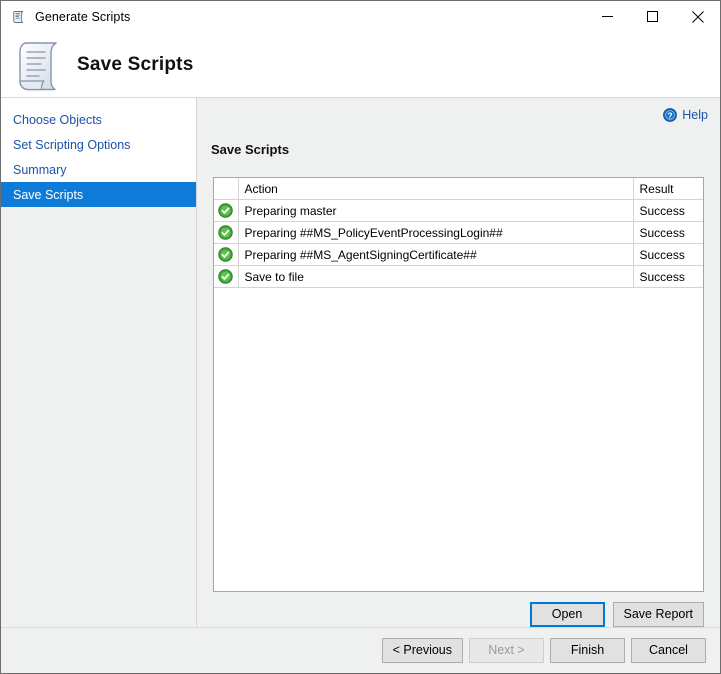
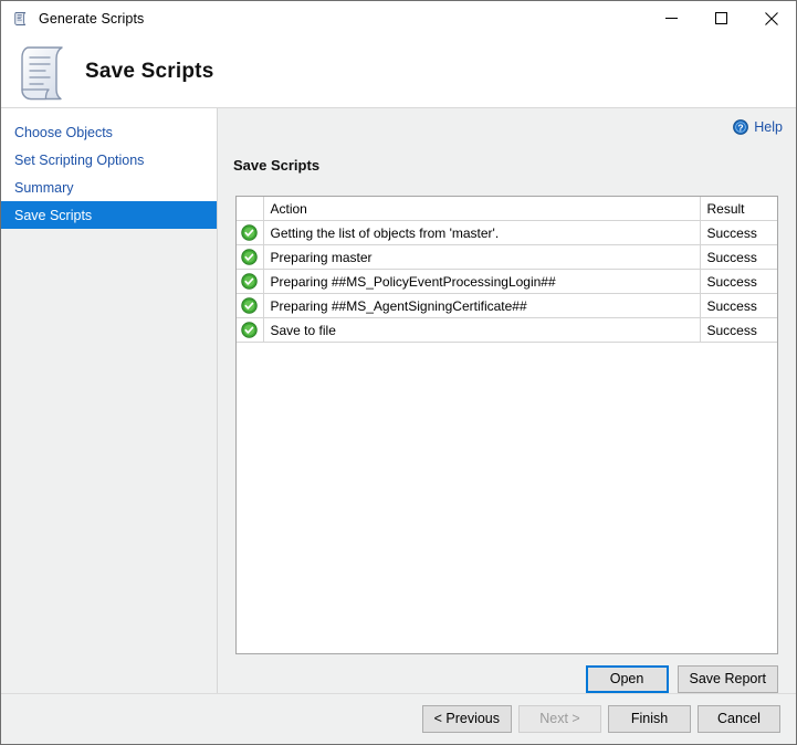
  Generate Scripts
  Save Scripts
  Choose Objects
  Set Scripting Options
  Summary
  Save Scripts
  ?
  Help
  Save Scripts
  	Action	Result
+ 	Getting the list of objects from 'master'.	Success
  	Preparing master	Success
  	Preparing ##MS_PolicyEventProcessingLogin##	Success
  	Preparing ##MS_AgentSigningCertificate##	Success
  	Save to file	Success
  Open
  Save Report
  < Previous
  Next >
  Finish
  Cancel
